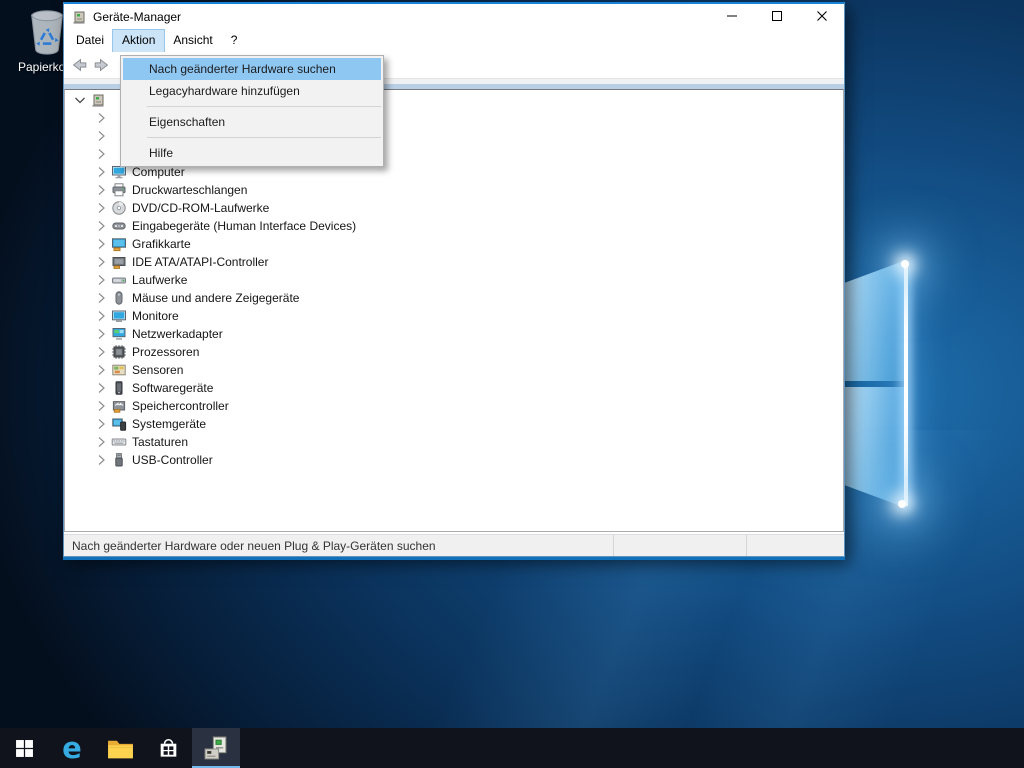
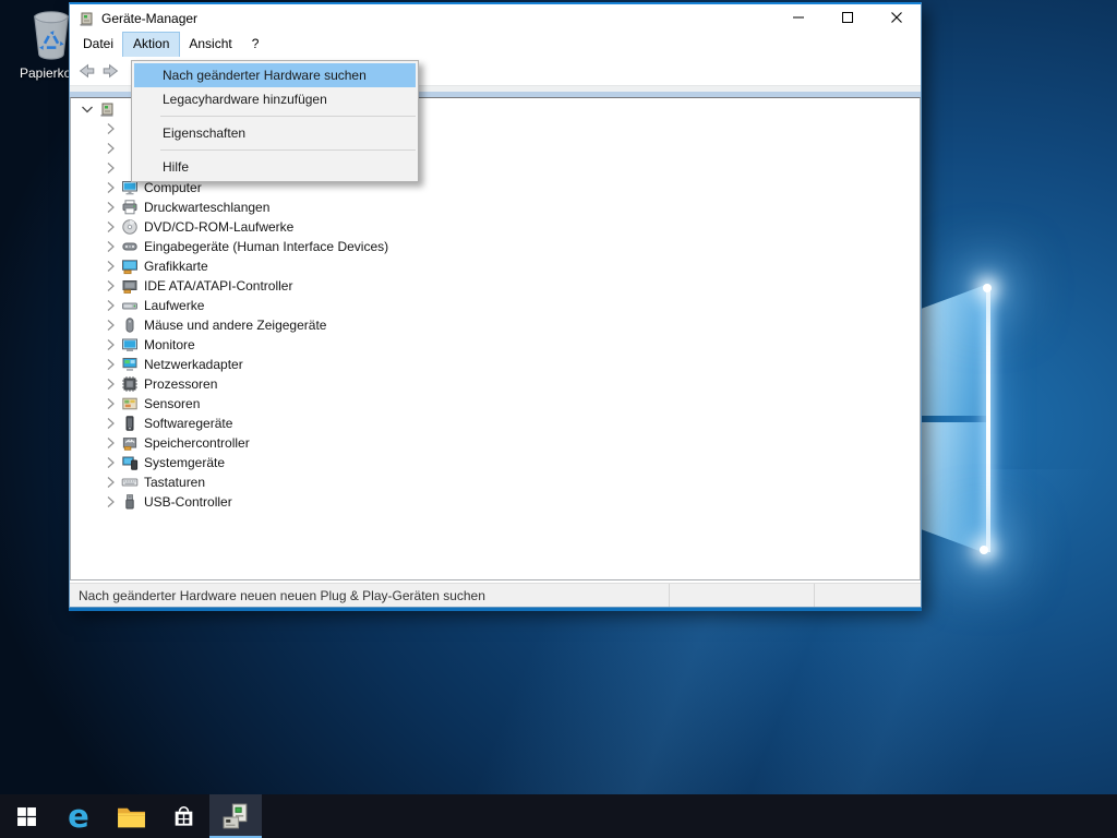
  Papierk
  Geräte-Manager
  Datei
  Aktion
  Ansicht
  ?
  Computer
  Druckwarteschlangen
  DVD/CD-ROM-Laufwerke
  Eingabegeräte (Human Interface Devices)
  Grafikkarte
  IDE ATA/ATAPI-Controller
  Laufwerke
  Mäuse und andere Zeigegeräte
  Monitore
  Netzwerkadapter
  Prozessoren
  Sensoren
  Softwaregeräte
  Speichercontroller
  Systemgeräte
  Tastaturen
  USB-Controller
- Nach geänderter Hardware oder neuen Plug & Play-Geräten suchen
+ Nach geänderter Hardware neuen neuen Plug & Play-Geräten suchen
  Nach geänderter Hardware suchen
  Legacyhardware hinzufügen
  Eigenschaften
  Hilfe
  e
